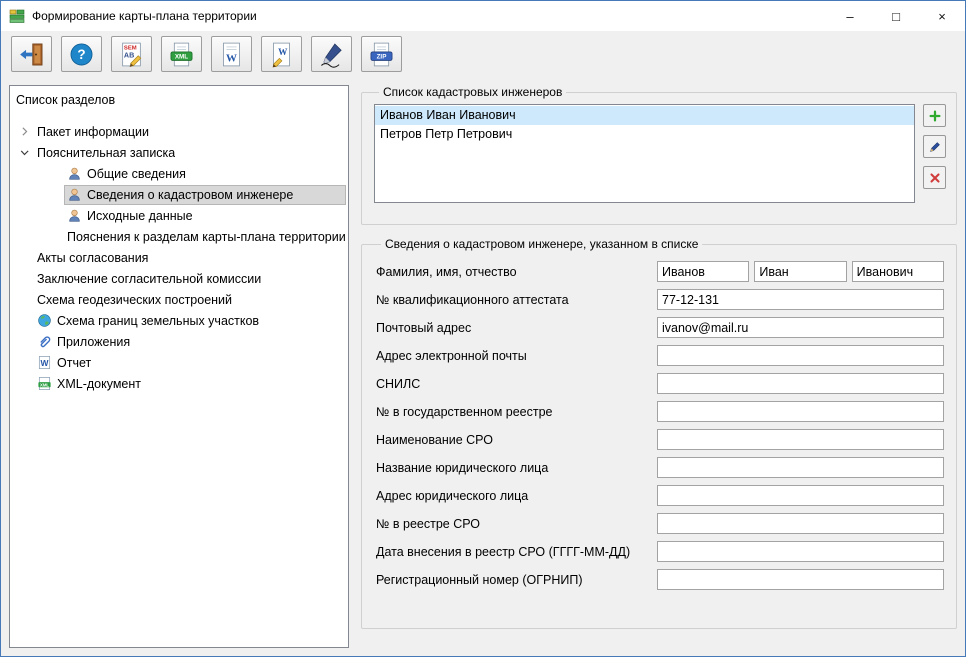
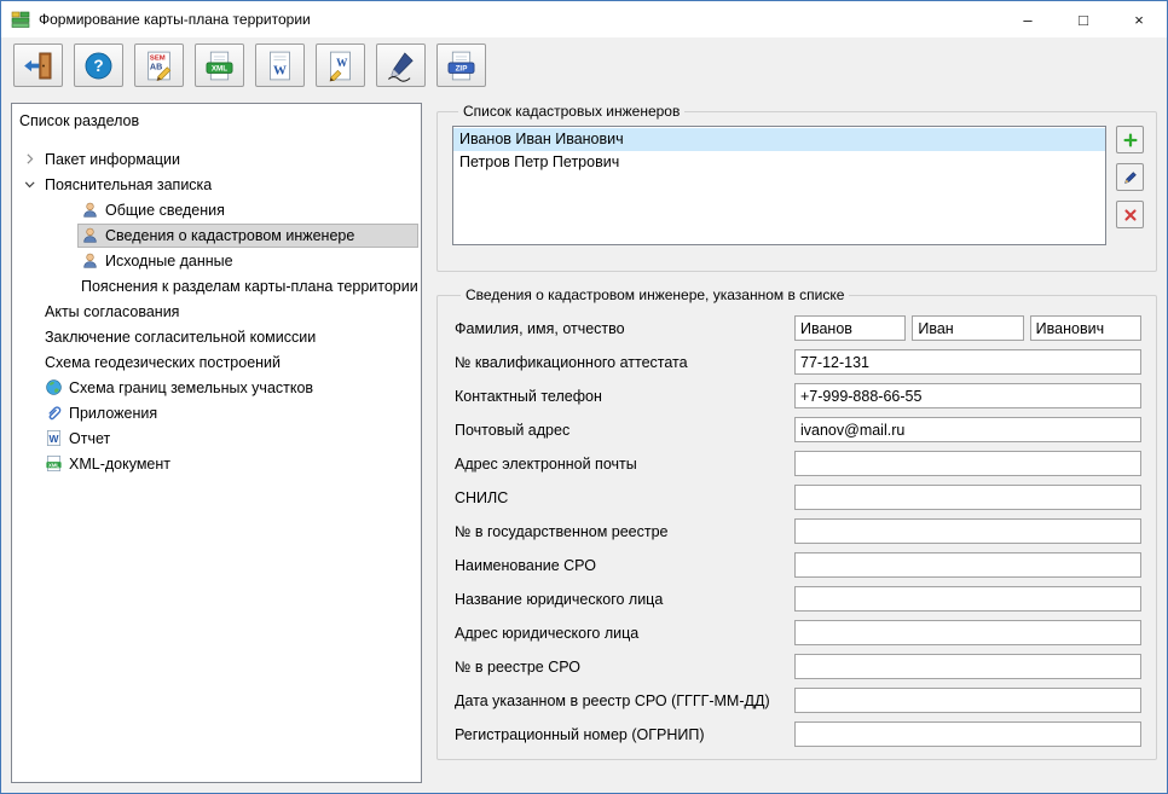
  Формирование карты-плана территории
  –
  □
  ×
  ?
  AB
  W
  W
  Список разделов
  Пакет информации
  Пояснительная записка
  Общие сведения
  Сведения о кадастровом инженере
  Исходные данные
  Пояснения к разделам карты-плана территории
  Акты согласования
  Заключение согласительной комиссии
  Схема геодезических построений
  Схема границ земельных участков
  Приложения
  Отчет
  XML-документ
  Список кадастровых инженеров
  Иванов Иван Иванович
  Петров Петр Петрович
  Сведения о кадастровом инженере, указанном в списке
  Фамилия, имя, отчество
  Иванов
  Иван
  Иванович
  № квалификационного аттестата
  77-12-131
+ Контактный телефон
+ +7-999-888-66-55
  Почтовый адрес
  ivanov@mail.ru
  Адрес электронной почты
  СНИЛС
  № в государственном реестре
  Наименование СРО
  Название юридического лица
  Адрес юридического лица
  № в реестре СРО
- Дата внесения в реестр СРО (ГГГГ-ММ-ДД)
+ Дата указанном в реестр СРО (ГГГГ-ММ-ДД)
  Регистрационный номер (ОГРНИП)
